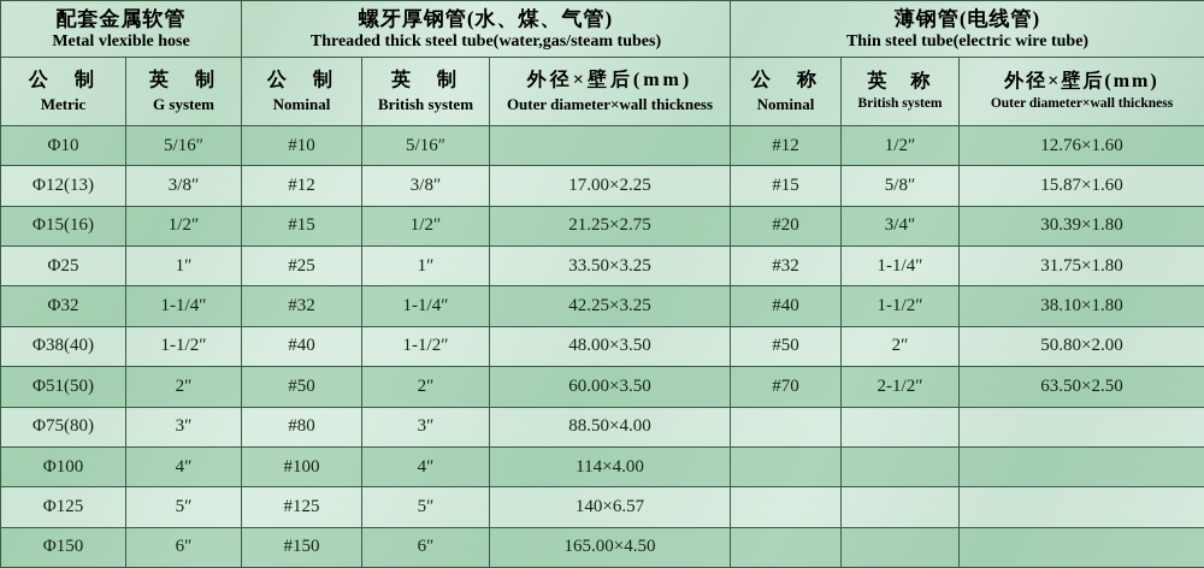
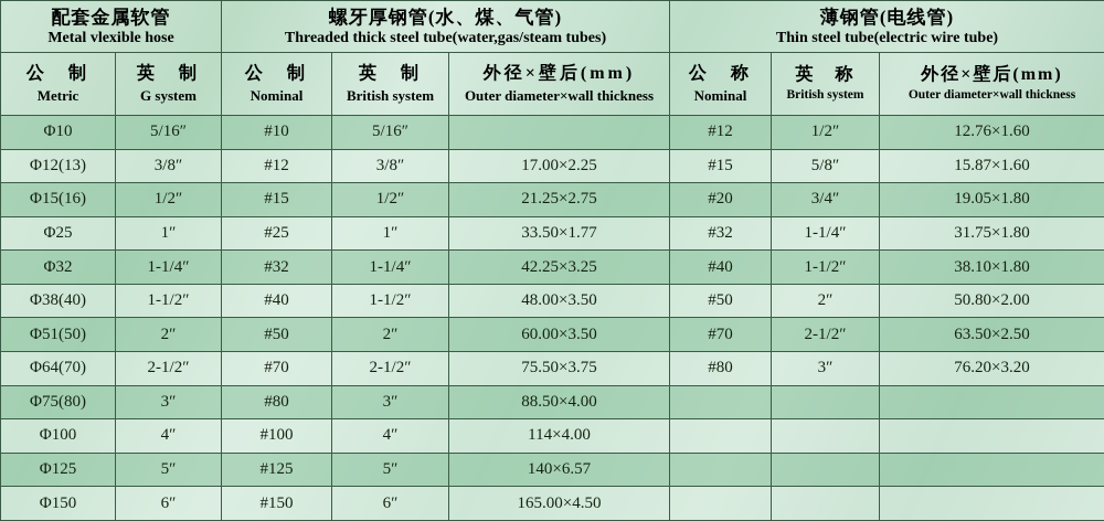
  配套金属软管 Metal vlexible hose	螺牙厚钢管(水、煤、气管) Threaded thick steel tube(water,gas/steam tubes)	薄钢管(电线管) Thin steel tube(electric wire tube)
  公 制 Metric	英 制 G system	公 制 Nominal	英 制 British system	外径×壁后(mm) Outer diameter×wall thickness	公 称 Nominal	英 称 British system	外径×壁后(mm) Outer diameter×wall thickness
  Φ10	5/16″	#10	5/16″		#12	1/2″	12.76×1.60
  Φ12(13)	3/8″	#12	3/8″	17.00×2.25	#15	5/8″	15.87×1.60
- Φ15(16)	1/2″	#15	1/2″	21.25×2.75	#20	3/4″	30.39×1.80
+ Φ15(16)	1/2″	#15	1/2″	21.25×2.75	#20	3/4″	19.05×1.80
- Φ25	1″	#25	1″	33.50×3.25	#32	1-1/4″	31.75×1.80
+ Φ25	1″	#25	1″	33.50×1.77	#32	1-1/4″	31.75×1.80
  Φ32	1-1/4″	#32	1-1/4″	42.25×3.25	#40	1-1/2″	38.10×1.80
  Φ38(40)	1-1/2″	#40	1-1/2″	48.00×3.50	#50	2″	50.80×2.00
  Φ51(50)	2″	#50	2″	60.00×3.50	#70	2-1/2″	63.50×2.50
+ Φ64(70)	2-1/2″	#70	2-1/2″	75.50×3.75	#80	3″	76.20×3.20
  Φ75(80)	3″	#80	3″	88.50×4.00
  Φ100	4″	#100	4″	114×4.00
  Φ125	5″	#125	5″	140×6.57
  Φ150	6″	#150	6″	165.00×4.50
